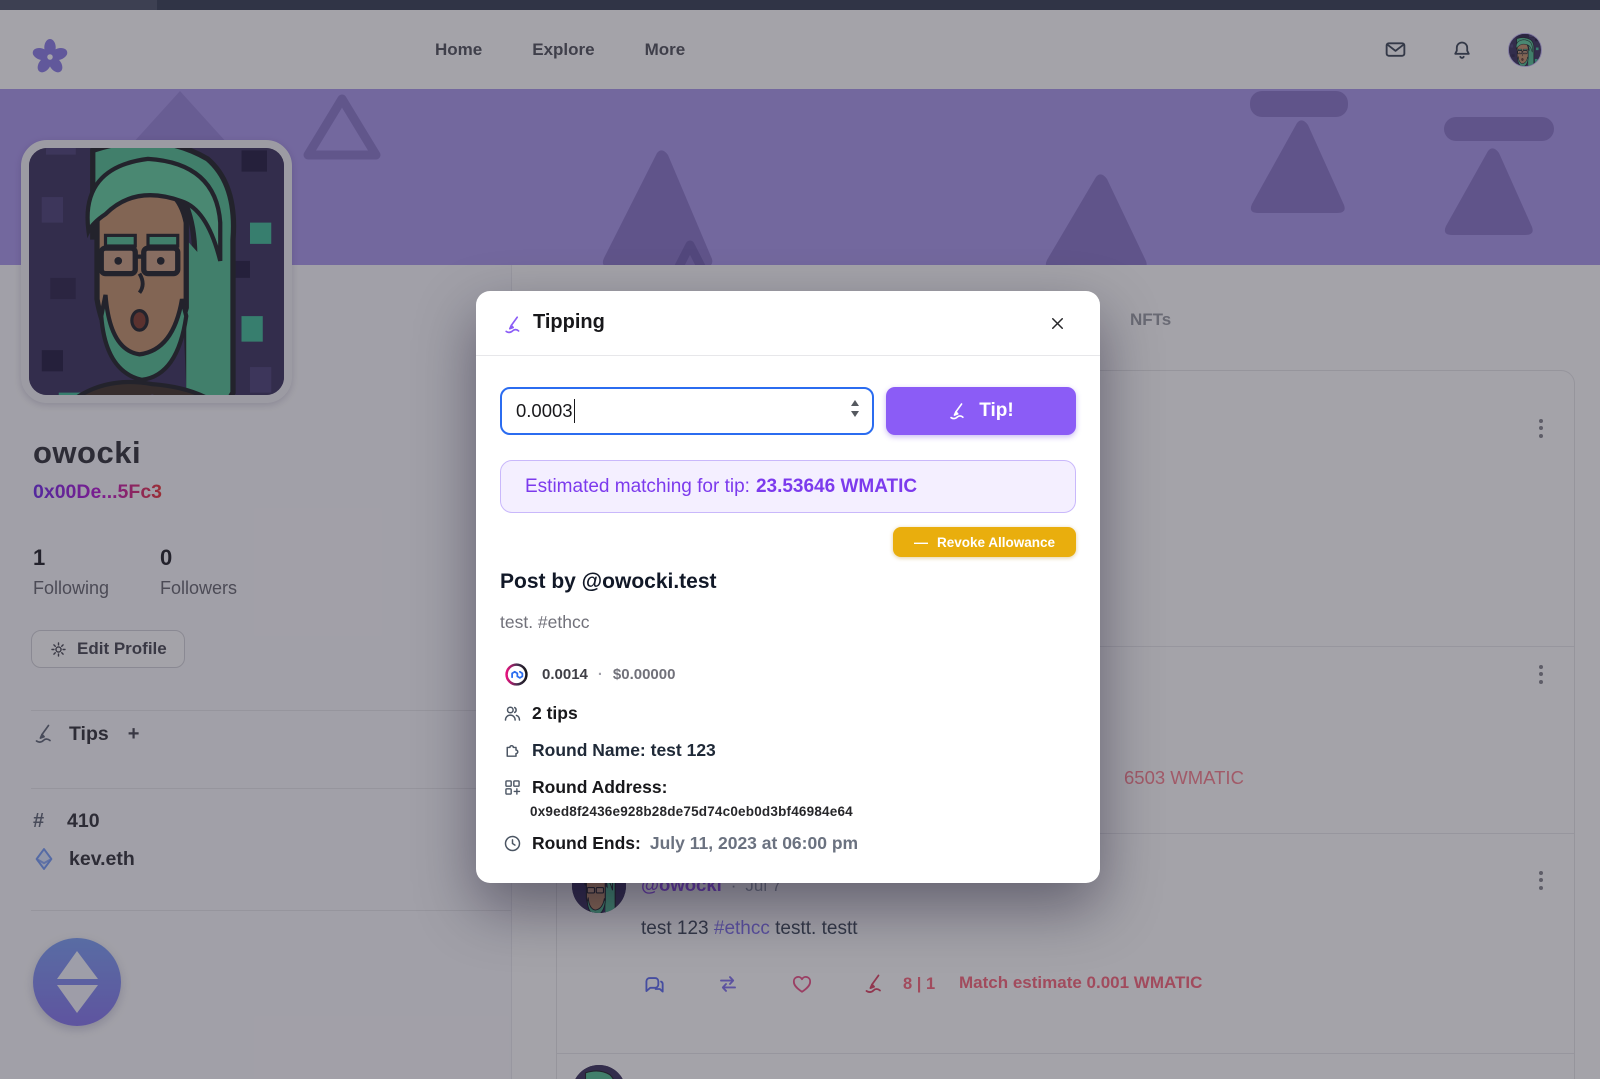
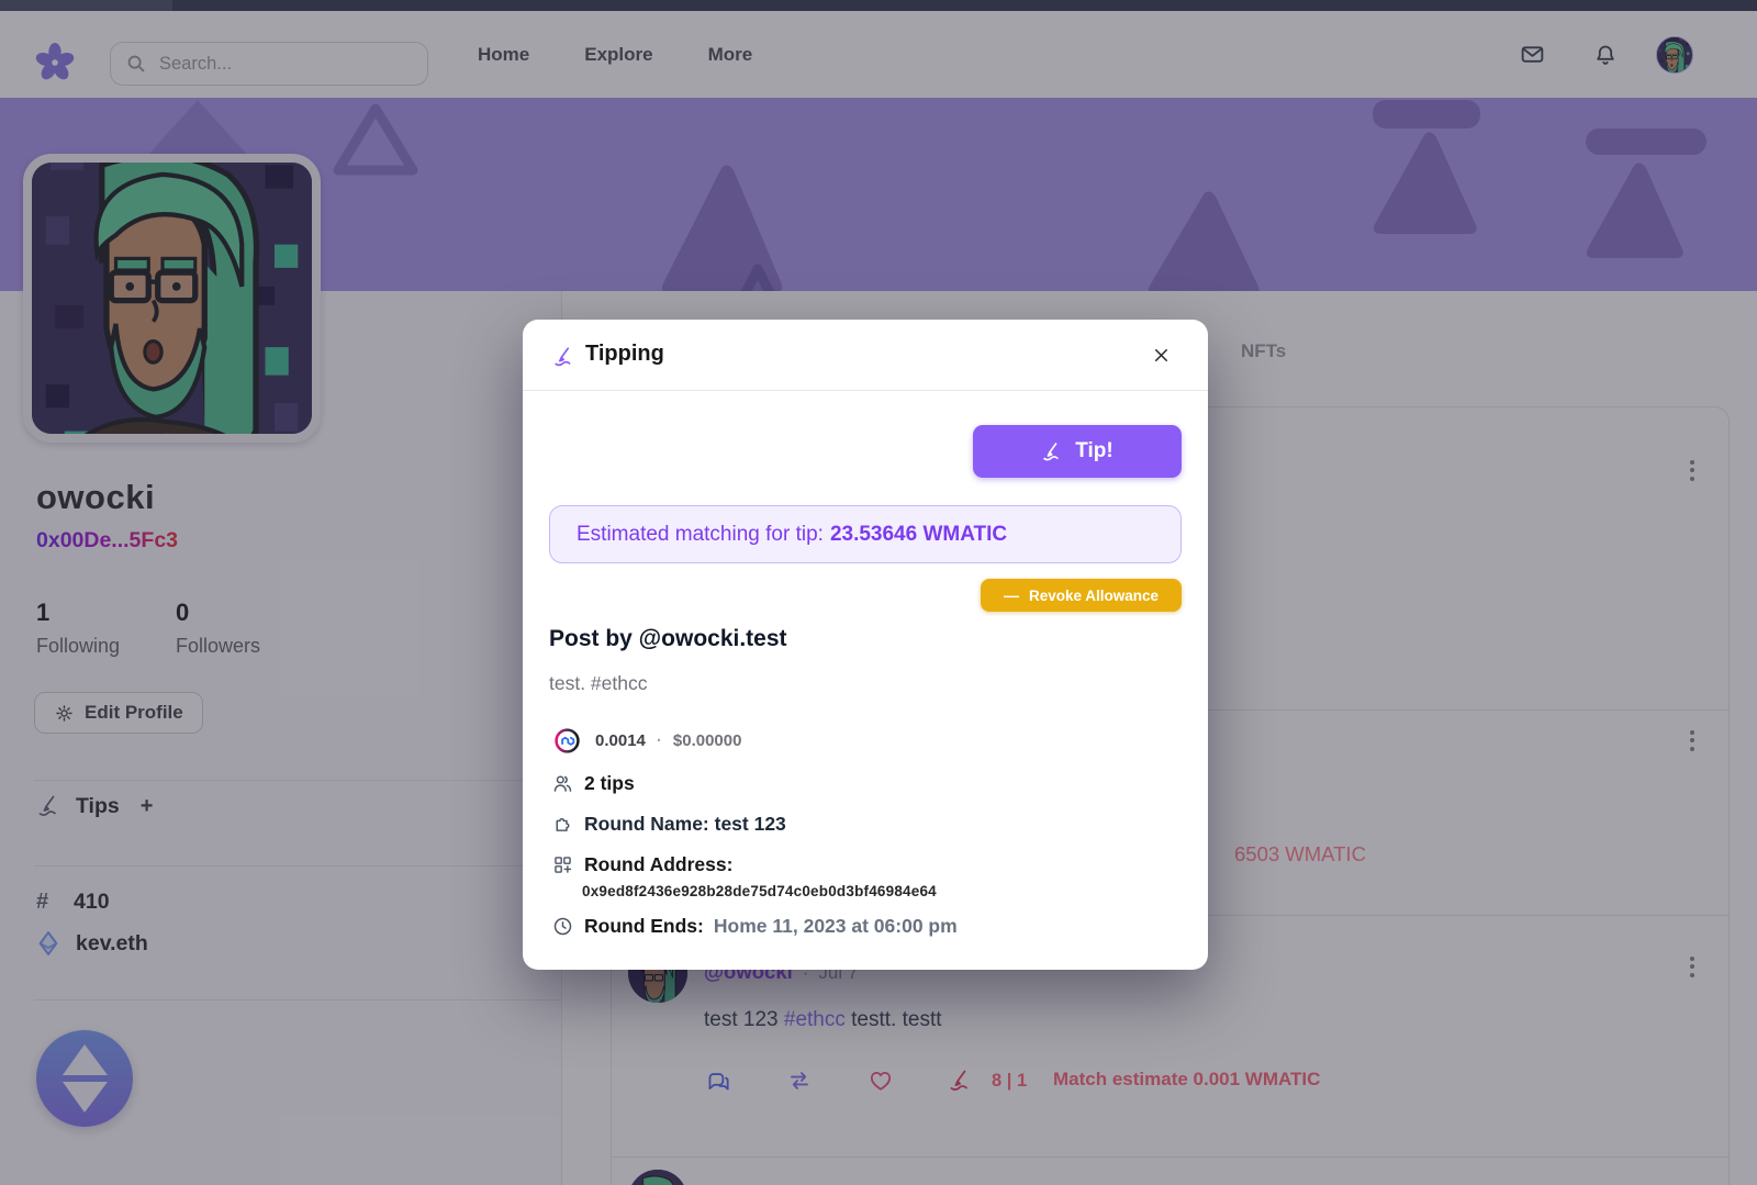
+ Search...
  Home
  Explore
  More
  owocki
  0x00De...5Fc3
  1
  Following
  0
  Followers
  Edit Profile
  Tips
  +
  #
  410
  kev.eth
  NFTs
  6503 WMATIC
  @owocki
  ·
  Jul 7
  test 123 #ethcc testt. testt
  8 | 1
  Match estimate 0.001 WMATIC
  Tipping
- 0.0003
  Tip!
  Estimated matching for tip:
  23.53646 WMATIC
  —
  Revoke Allowance
  Post by @owocki.test
  test. #ethcc
  0.0014
  ·
  $0.00000
  2 tips
  Round Name: test 123
  Round Address:
  0x9ed8f2436e928b28de75d74c0eb0d3bf46984e64
  Round Ends:
- July 11, 2023 at 06:00 pm
+ Home 11, 2023 at 06:00 pm
